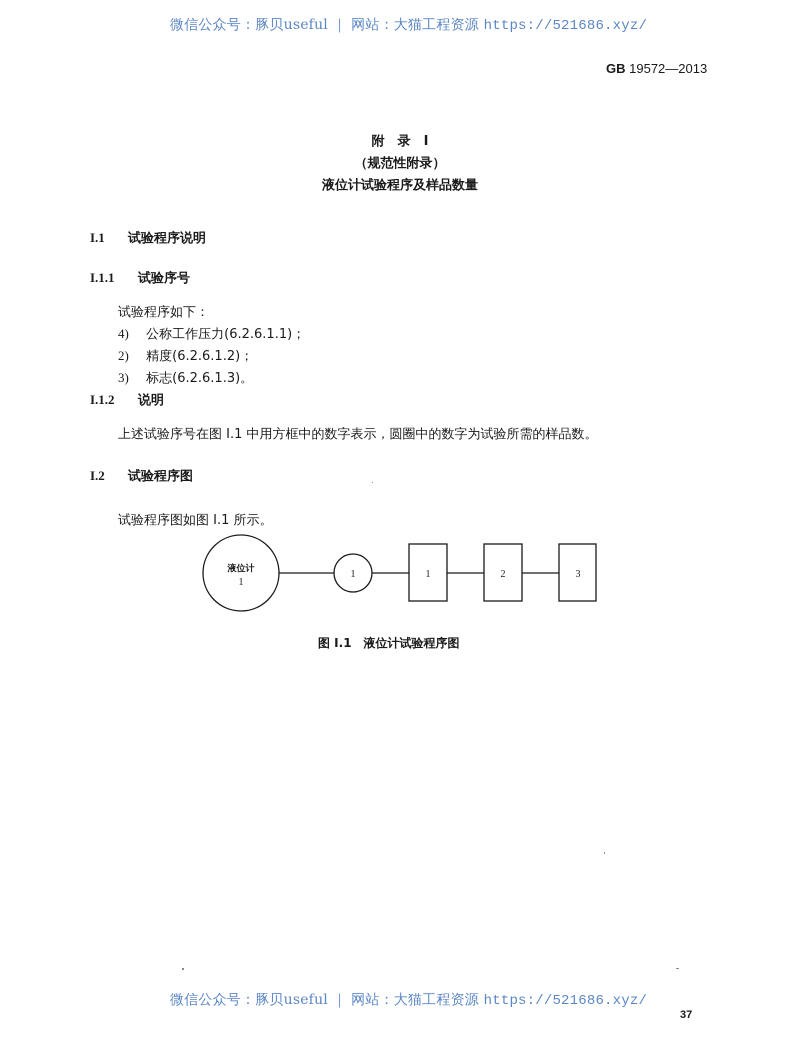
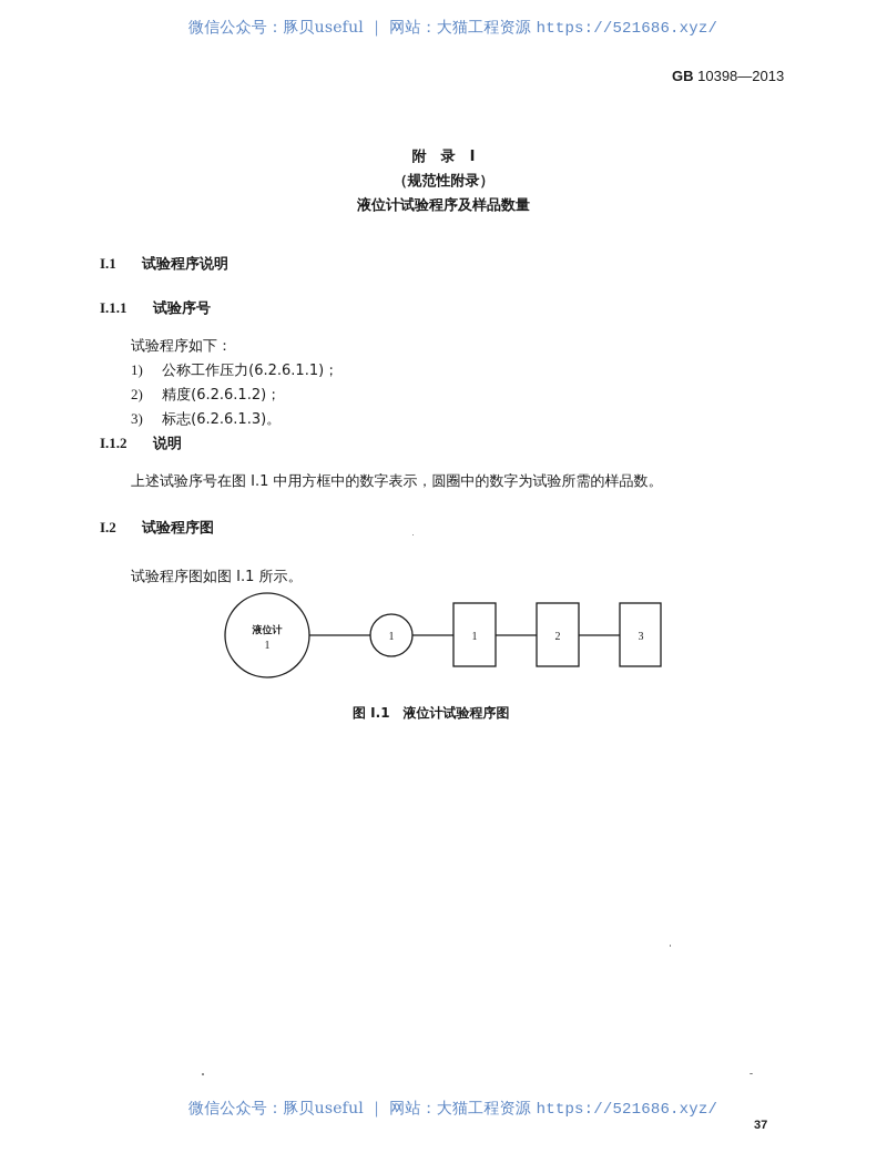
  微信公众号：豚贝useful ｜ 网站：大猫工程资源 https://521686.xyz/
- GB 19572—2013
+ GB 10398—2013
  附 录 I
  （规范性附录）
  液位计试验程序及样品数量
  I.1 试验程序说明
  I.1.1 试验序号
  试验程序如下：
- 4) 公称工作压力(6.2.6.1.1)；
+ 1) 公称工作压力(6.2.6.1.1)；
  2) 精度(6.2.6.1.2)；
  3) 标志(6.2.6.1.3)。
  I.1.2 说明
  上述试验序号在图 I.1 中用方框中的数字表示，圆圈中的数字为试验所需的样品数。
  I.2 试验程序图
  试验程序图如图 I.1 所示。
  液位计
  1
  1
  1
  2
  3
  图 I.1 液位计试验程序图
  微信公众号：豚贝useful ｜ 网站：大猫工程资源 https://521686.xyz/
  37
